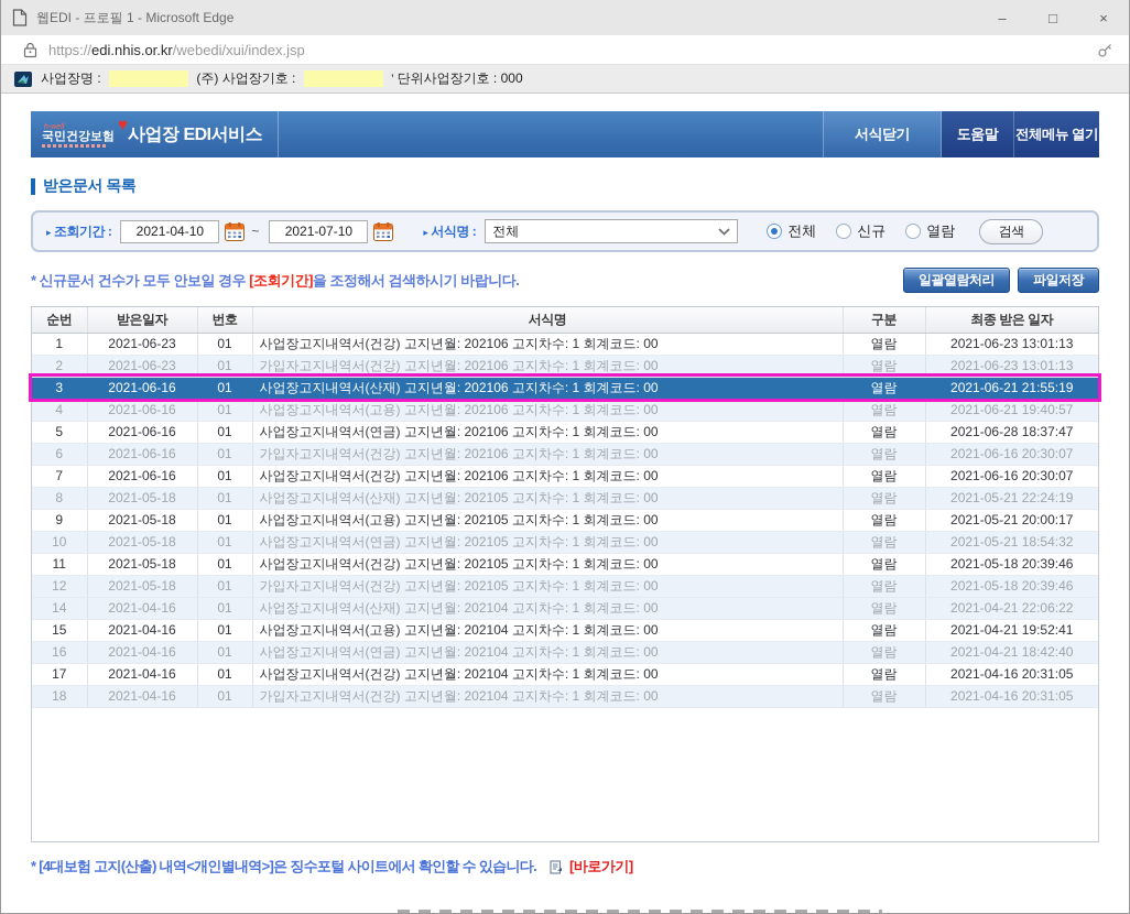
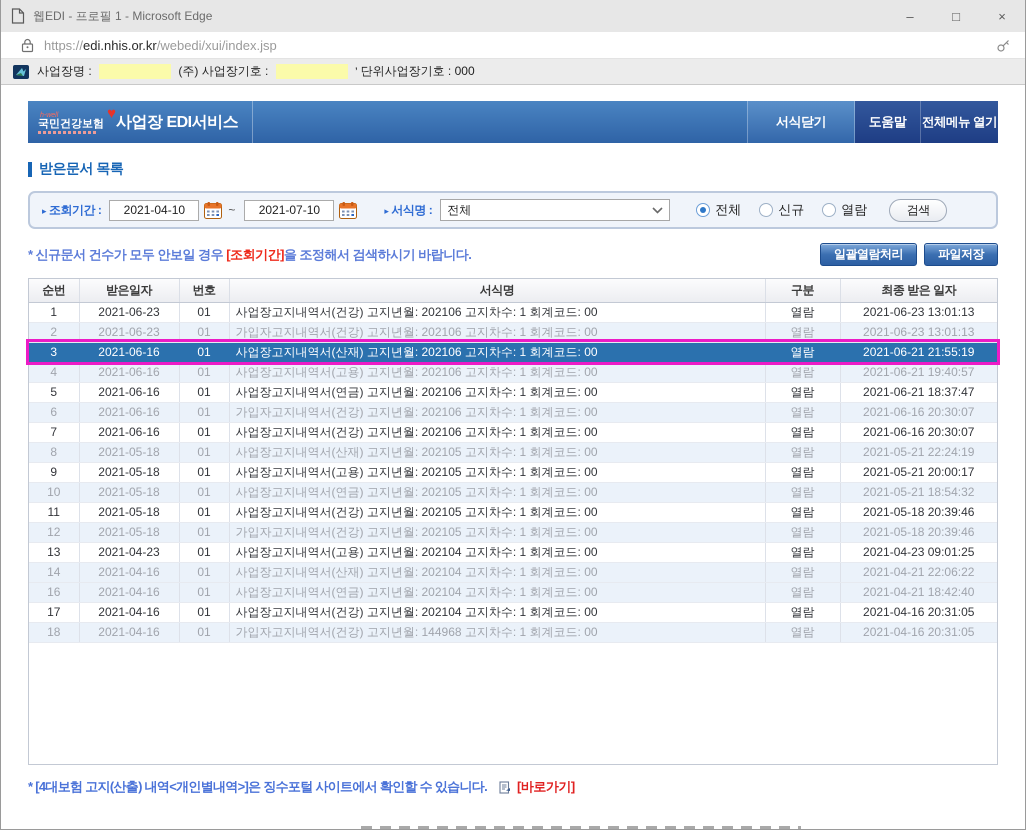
  웹EDI - 프로필 1 - Microsoft Edge
  –
  □
  ×
  https://edi.nhis.or.kr/webedi/xui/index.jsp
  사업장명 :
  (주)
  사업장기호 :
  ’
  단위사업장기호 : 000
  국민건강보험
  ♥
  사업장 EDI서비스
  서식닫기
  도움말
  전체메뉴 열기
  받은문서 목록
  ▸ 조회기간 :
  2021-04-10
  ~
  2021-07-10
  ▸ 서식명 :
  전체
  전체
  신규
  열람
  검색
  * 신규문서 건수가 모두 안보일 경우 [조회기간]을 조정해서 검색하시기 바랍니다.
  일괄열람처리
  파일저장
  순번	받은일자	번호	서식명	구분	최종 받은 일자
  1	2021-06-23	01	사업장고지내역서(건강) 고지년월: 202106 고지차수: 1 회계코드: 00	열람	2021-06-23 13:01:13
  2	2021-06-23	01	가입자고지내역서(건강) 고지년월: 202106 고지차수: 1 회계코드: 00	열람	2021-06-23 13:01:13
  3	2021-06-16	01	사업장고지내역서(산재) 고지년월: 202106 고지차수: 1 회계코드: 00	열람	2021-06-21 21:55:19
  4	2021-06-16	01	사업장고지내역서(고용) 고지년월: 202106 고지차수: 1 회계코드: 00	열람	2021-06-21 19:40:57
- 5	2021-06-16	01	사업장고지내역서(연금) 고지년월: 202106 고지차수: 1 회계코드: 00	열람	2021-06-28 18:37:47
+ 5	2021-06-16	01	사업장고지내역서(연금) 고지년월: 202106 고지차수: 1 회계코드: 00	열람	2021-06-21 18:37:47
  6	2021-06-16	01	가입자고지내역서(건강) 고지년월: 202106 고지차수: 1 회계코드: 00	열람	2021-06-16 20:30:07
  7	2021-06-16	01	사업장고지내역서(건강) 고지년월: 202106 고지차수: 1 회계코드: 00	열람	2021-06-16 20:30:07
  8	2021-05-18	01	사업장고지내역서(산재) 고지년월: 202105 고지차수: 1 회계코드: 00	열람	2021-05-21 22:24:19
  9	2021-05-18	01	사업장고지내역서(고용) 고지년월: 202105 고지차수: 1 회계코드: 00	열람	2021-05-21 20:00:17
  10	2021-05-18	01	사업장고지내역서(연금) 고지년월: 202105 고지차수: 1 회계코드: 00	열람	2021-05-21 18:54:32
  11	2021-05-18	01	사업장고지내역서(건강) 고지년월: 202105 고지차수: 1 회계코드: 00	열람	2021-05-18 20:39:46
  12	2021-05-18	01	가입자고지내역서(건강) 고지년월: 202105 고지차수: 1 회계코드: 00	열람	2021-05-18 20:39:46
+ 13	2021-04-23	01	사업장고지내역서(고용) 고지년월: 202104 고지차수: 1 회계코드: 00	열람	2021-04-23 09:01:25
  14	2021-04-16	01	사업장고지내역서(산재) 고지년월: 202104 고지차수: 1 회계코드: 00	열람	2021-04-21 22:06:22
- 15	2021-04-16	01	사업장고지내역서(고용) 고지년월: 202104 고지차수: 1 회계코드: 00	열람	2021-04-21 19:52:41
  16	2021-04-16	01	사업장고지내역서(연금) 고지년월: 202104 고지차수: 1 회계코드: 00	열람	2021-04-21 18:42:40
  17	2021-04-16	01	사업장고지내역서(건강) 고지년월: 202104 고지차수: 1 회계코드: 00	열람	2021-04-16 20:31:05
- 18	2021-04-16	01	가입자고지내역서(건강) 고지년월: 202104 고지차수: 1 회계코드: 00	열람	2021-04-16 20:31:05
+ 18	2021-04-16	01	가입자고지내역서(건강) 고지년월: 144968 고지차수: 1 회계코드: 00	열람	2021-04-16 20:31:05
  * [4대보험 고지(산출) 내역<개인별내역>]은 징수포털 사이트에서 확인할 수 있습니다.
  [바로가기]
